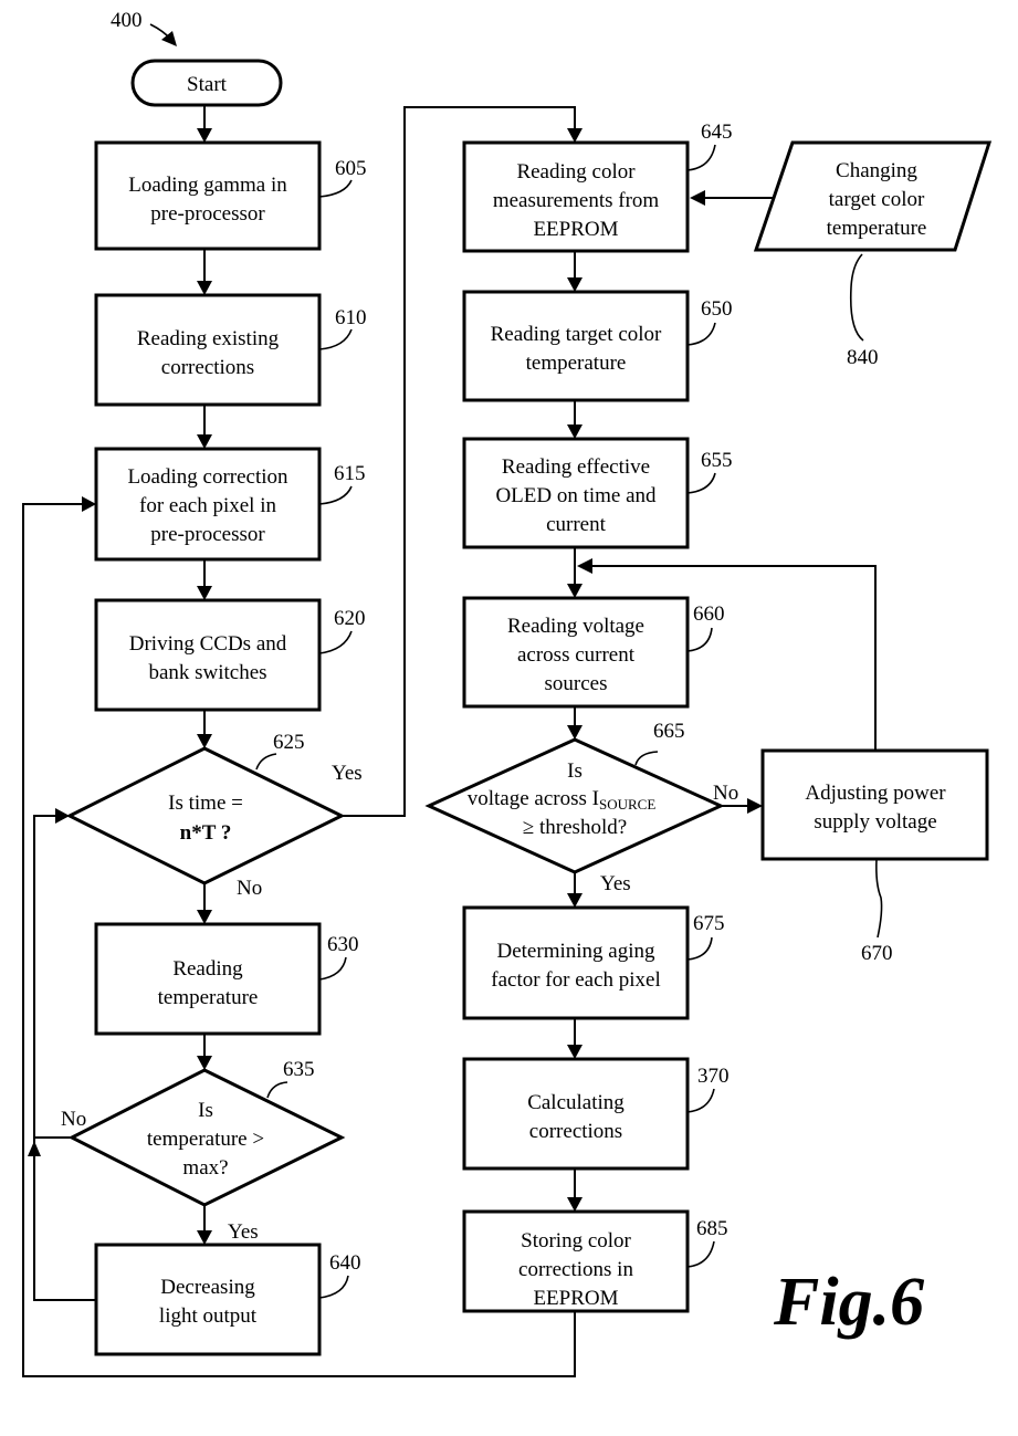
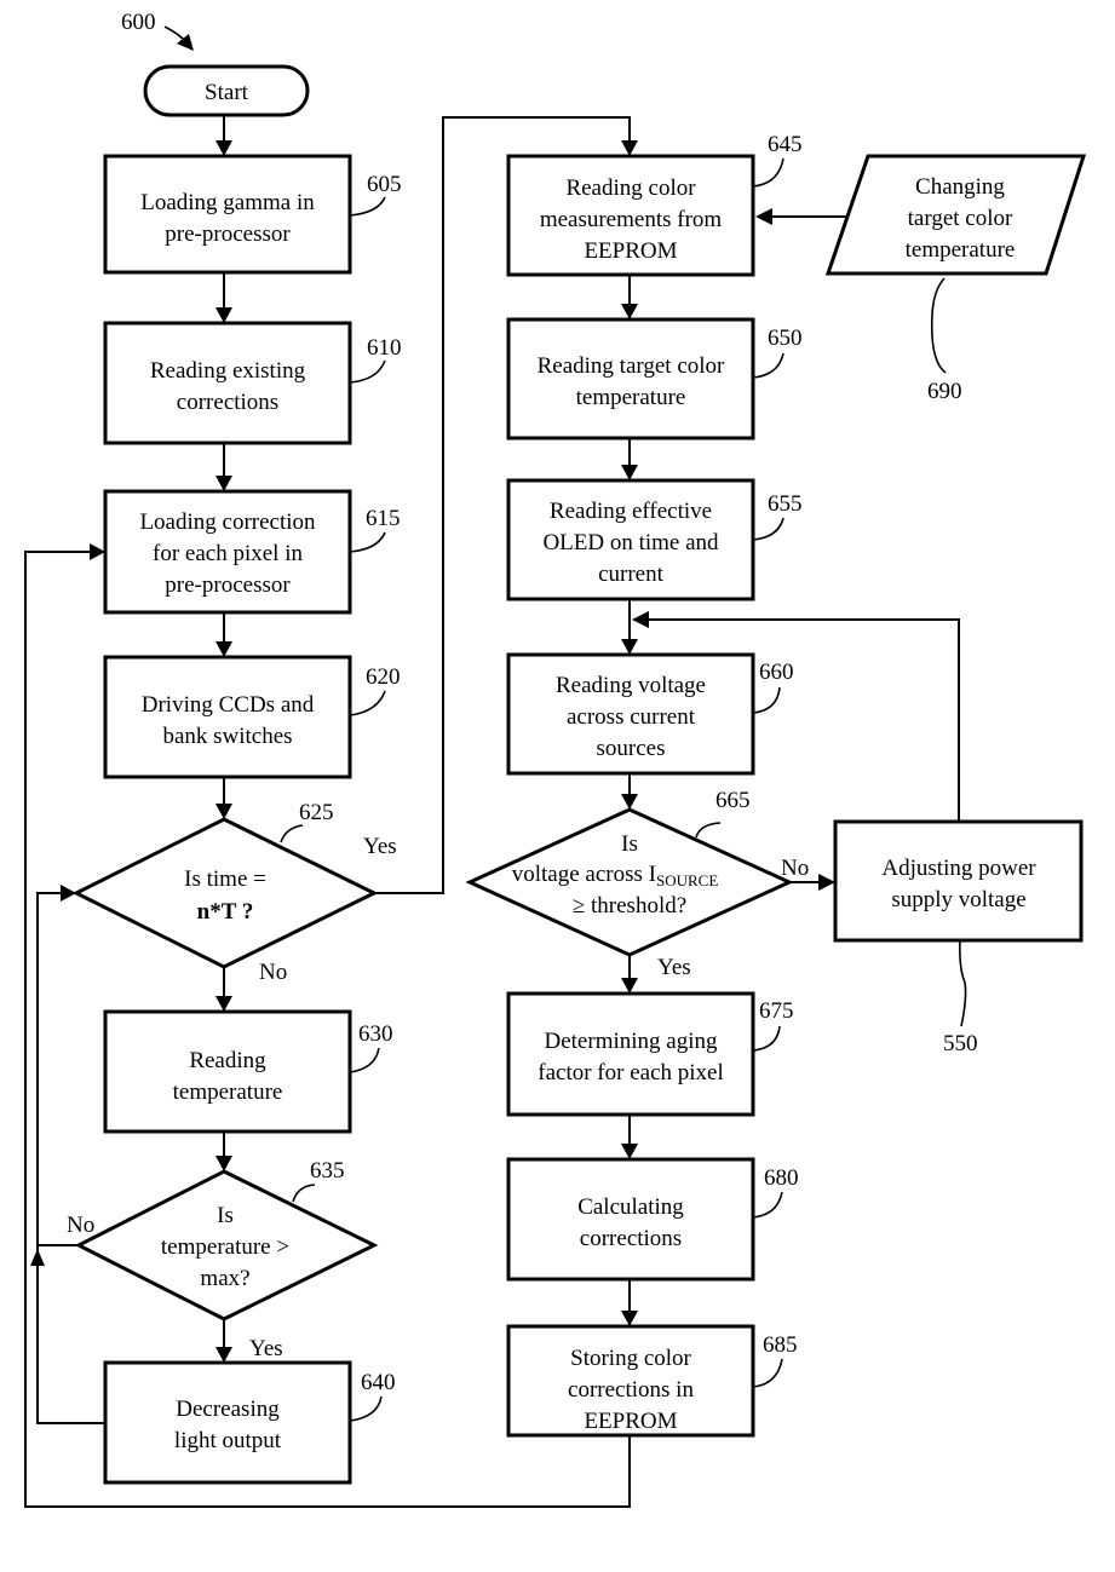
- 400
+ 600
  Start
  Loading gamma in
  pre-processor
  605
  Reading existing
  corrections
  610
  Loading correction
  for each pixel in
  pre-processor
  615
  Driving CCDs and
  bank switches
  620
  Is time =
  n*T ?
  625
  Yes
  No
  Reading
  temperature
  630
  Is
  temperature >
  max?
  635
  No
  Yes
  Decreasing
  light output
  640
  Reading color
  measurements from
  EEPROM
  645
  Changing
  target color
  temperature
- 840
+ 690
  Reading target color
  temperature
  650
  Reading effective
  OLED on time and
  current
  655
  Reading voltage
  across current
  sources
  660
  Is
  voltage across ISOURCE
  ≥ threshold?
  665
  No
  Yes
  Adjusting power
  supply voltage
- 670
+ 550
  Determining aging
  factor for each pixel
  675
  Calculating
  corrections
- 370
+ 680
  Storing color
  corrections in
  EEPROM
  685
- Fig.6
